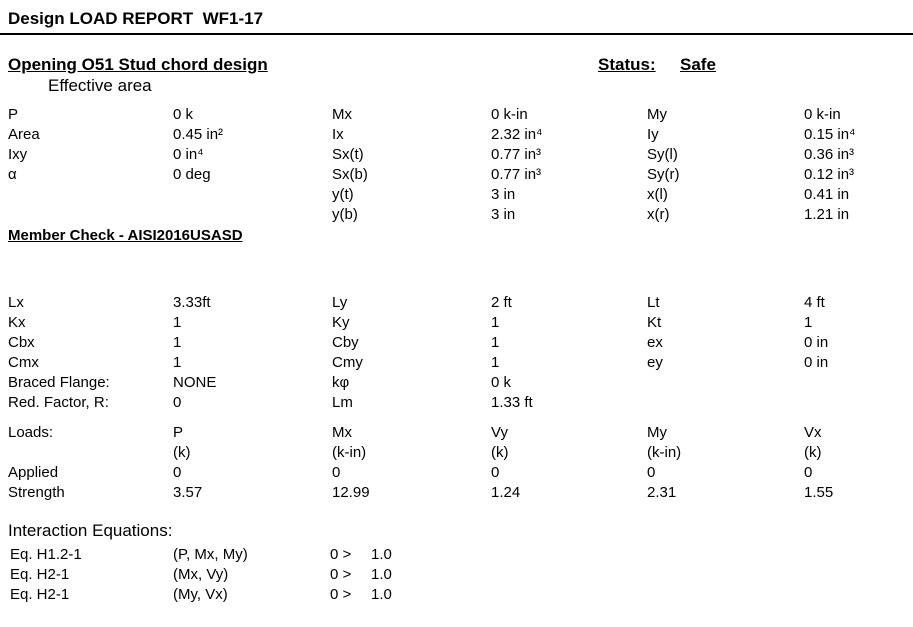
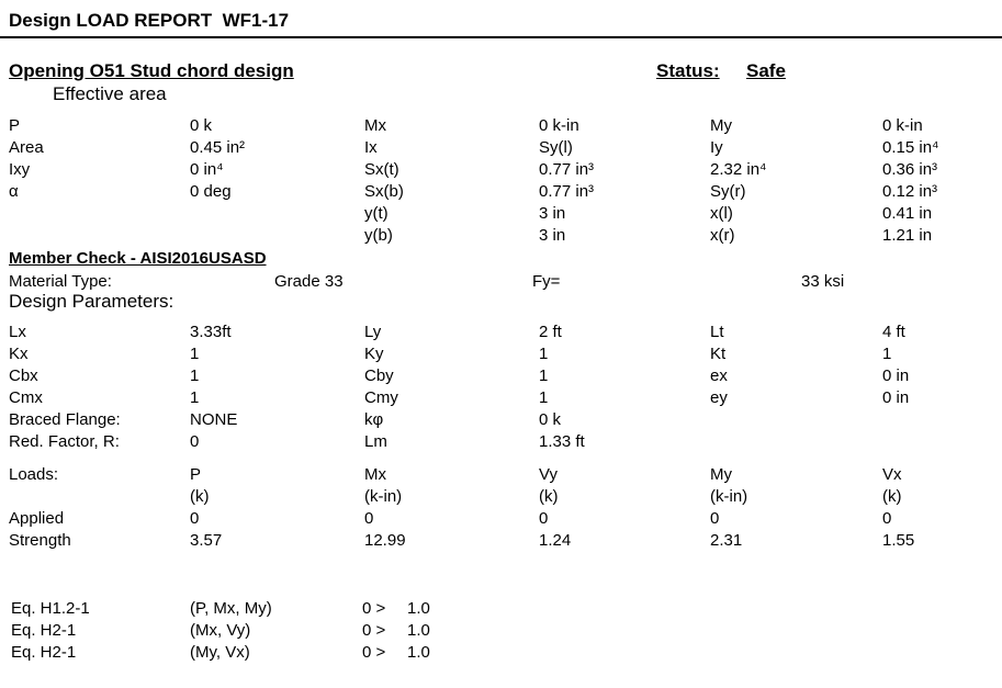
  Design LOAD REPORT WF1-17
  Opening O51 Stud chord design
  Status:
  Safe
  Effective area
  P
  0 k
  Mx
  0 k-in
  My
  0 k-in
  Area
  0.45 in²
  Ix
- 2.32 in⁴
+ Sy(l)
  Iy
  0.15 in⁴
  Ixy
  0 in⁴
  Sx(t)
  0.77 in³
- Sy(l)
+ 2.32 in⁴
  0.36 in³
  α
  0 deg
  Sx(b)
  0.77 in³
  Sy(r)
  0.12 in³
  y(t)
  3 in
  x(l)
  0.41 in
  y(b)
  3 in
  x(r)
  1.21 in
  Member Check - AISI2016USASD
+ Material Type:
+ Grade 33
+ Fy=
+ 33 ksi
+ Design Parameters:
  Lx
  3.33ft
  Ly
  2 ft
  Lt
  4 ft
  Kx
  1
  Ky
  1
  Kt
  1
  Cbx
  1
  Cby
  1
  ex
  0 in
  Cmx
  1
  Cmy
  1
  ey
  0 in
  Braced Flange:
  NONE
  kφ
  0 k
  Red. Factor, R:
  0
  Lm
  1.33 ft
  Loads:
  P
  Mx
  Vy
  My
  Vx
  (k)
  (k-in)
  (k)
  (k-in)
  (k)
  Applied
  0
  0
  0
  0
  0
  Strength
  3.57
  12.99
  1.24
  2.31
  1.55
- Interaction Equations:
  Eq. H1.2-1
  (P, Mx, My)
  0 >
  1.0
  Eq. H2-1
  (Mx, Vy)
  0 >
  1.0
  Eq. H2-1
  (My, Vx)
  0 >
  1.0
